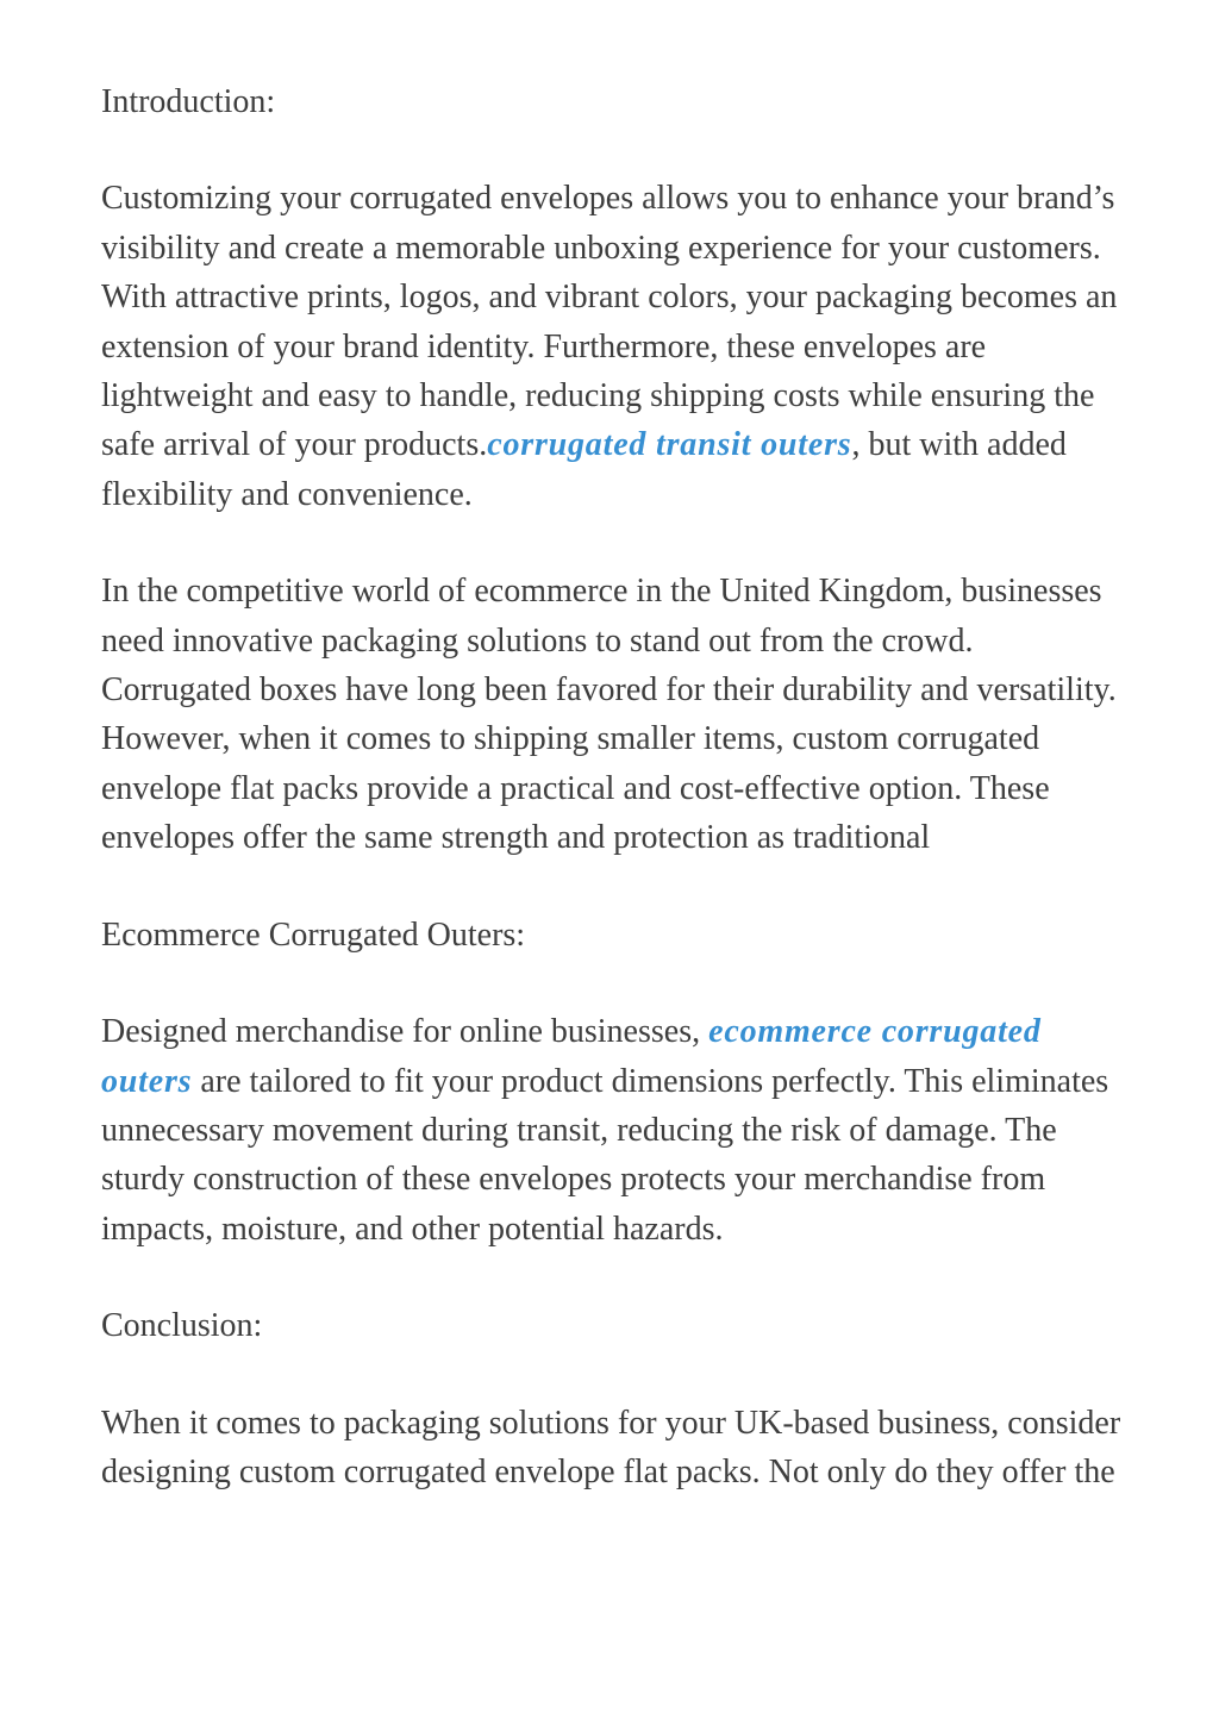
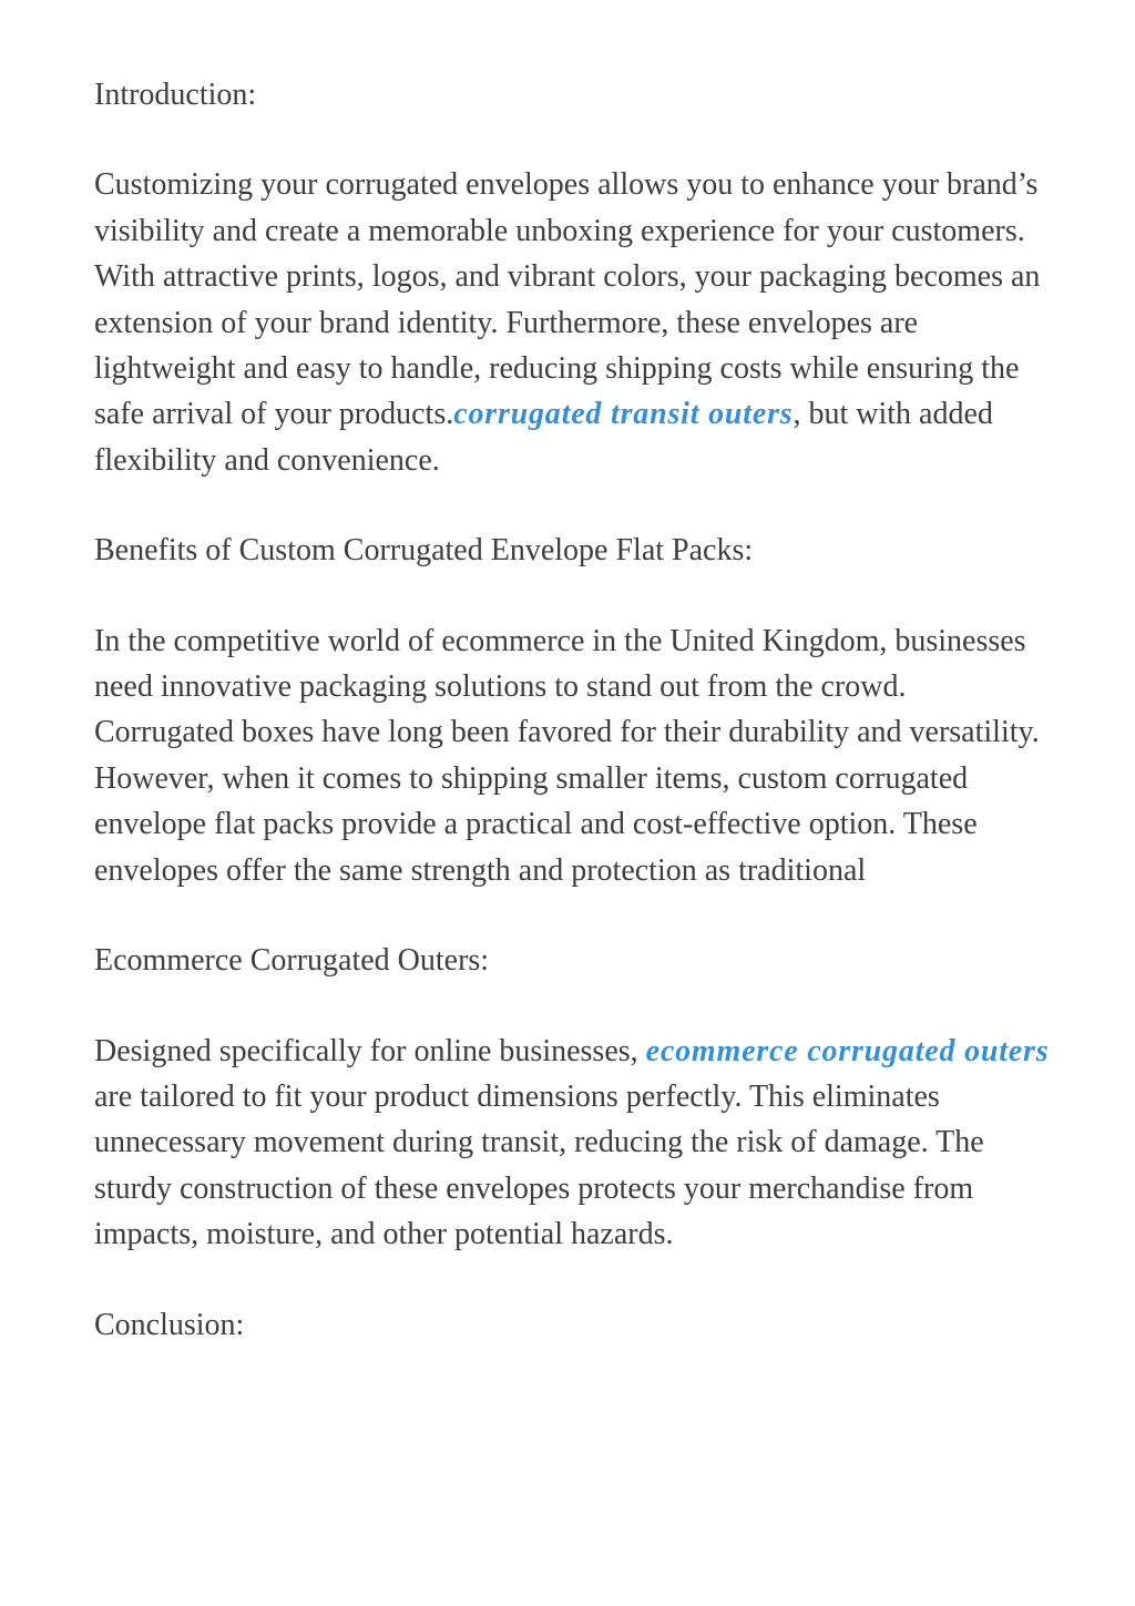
  Introduction:
  Customizing your corrugated envelopes allows you to enhance your brand’s visibility and create a memorable unboxing experience for your customers. With attractive prints, logos, and vibrant colors, your packaging becomes an extension of your brand identity. Furthermore, these envelopes are lightweight and easy to handle, reducing shipping costs while ensuring the safe arrival of your products.corrugated transit outers, but with added flexibility and convenience.
+ Benefits of Custom Corrugated Envelope Flat Packs:
  In the competitive world of ecommerce in the United Kingdom, businesses need innovative packaging solutions to stand out from the crowd. Corrugated boxes have long been favored for their durability and versatility. However, when it comes to shipping smaller items, custom corrugated envelope flat packs provide a practical and cost-effective option. These envelopes offer the same strength and protection as traditional
  Ecommerce Corrugated Outers:
- Designed merchandise for online businesses, ecommerce corrugated outers are tailored to fit your product dimensions perfectly. This eliminates unnecessary movement during transit, reducing the risk of damage. The sturdy construction of these envelopes protects your merchandise from impacts, moisture, and other potential hazards.
+ Designed specifically for online businesses, ecommerce corrugated outers are tailored to fit your product dimensions perfectly. This eliminates unnecessary movement during transit, reducing the risk of damage. The sturdy construction of these envelopes protects your merchandise from impacts, moisture, and other potential hazards.
  Conclusion:
- When it comes to packaging solutions for your UK-based business, consider designing custom corrugated envelope flat packs. Not only do they offer the
